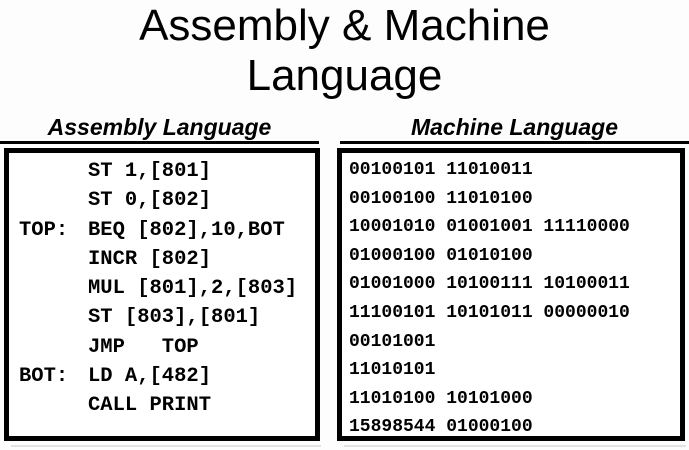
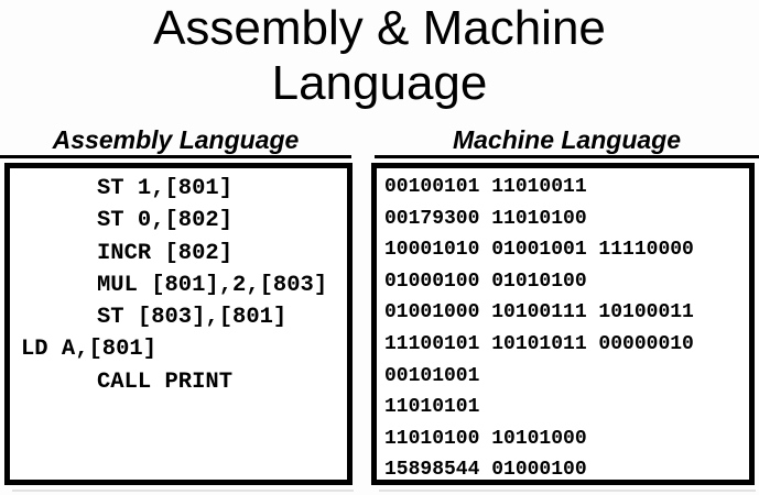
  Assembly & Machine
  Language
  Assembly Language
  Machine Language
  ST 1,[801]
  ST 0,[802]
- TOP:
- BEQ [802],10,BOT
  INCR [802]
  MUL [801],2,[803]
  ST [803],[801]
- JMP TOP
- BOT:
- LD A,[482]
+ LD A,[801]
  CALL PRINT
  00100101 11010011
- 00100100 11010100
+ 00179300 11010100
  10001010 01001001 11110000
  01000100 01010100
  01001000 10100111 10100011
  11100101 10101011 00000010
  00101001
  11010101
  11010100 10101000
  15898544 01000100
